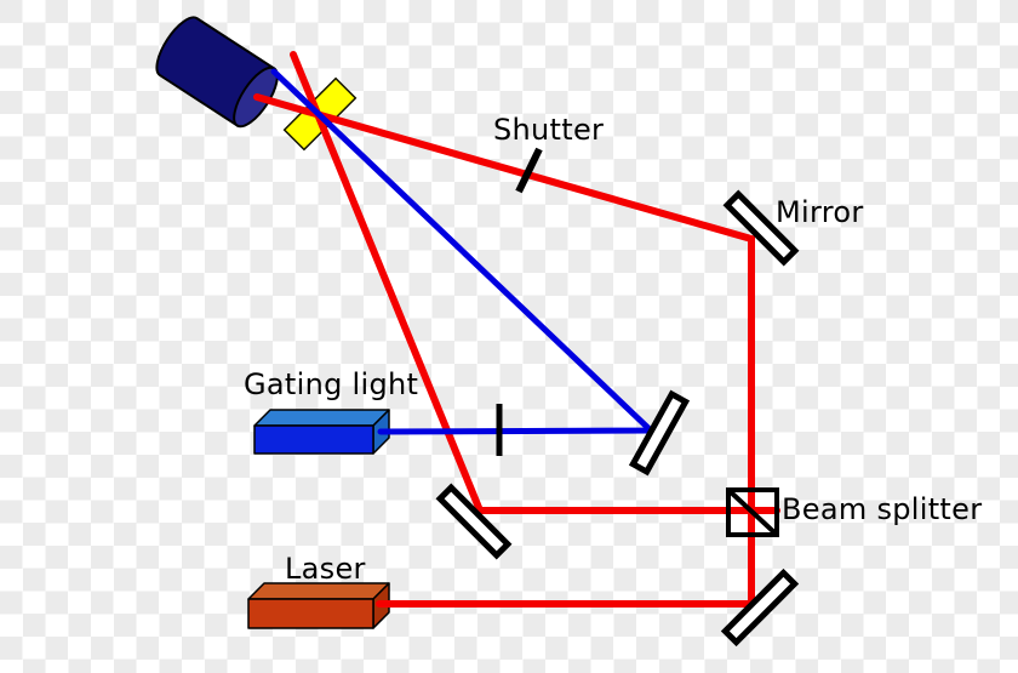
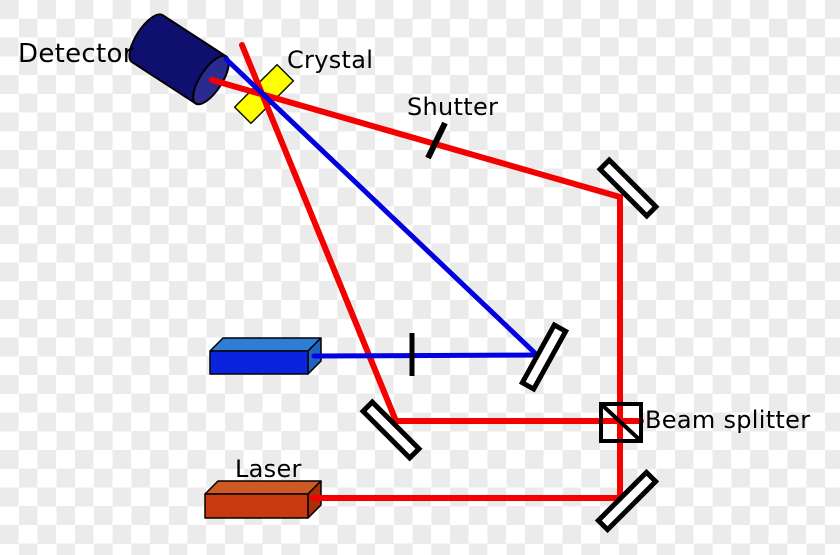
+ Detector
+ Crystal
  Shutter
- Mirror
- Gating light
  Beam splitter
  Laser
